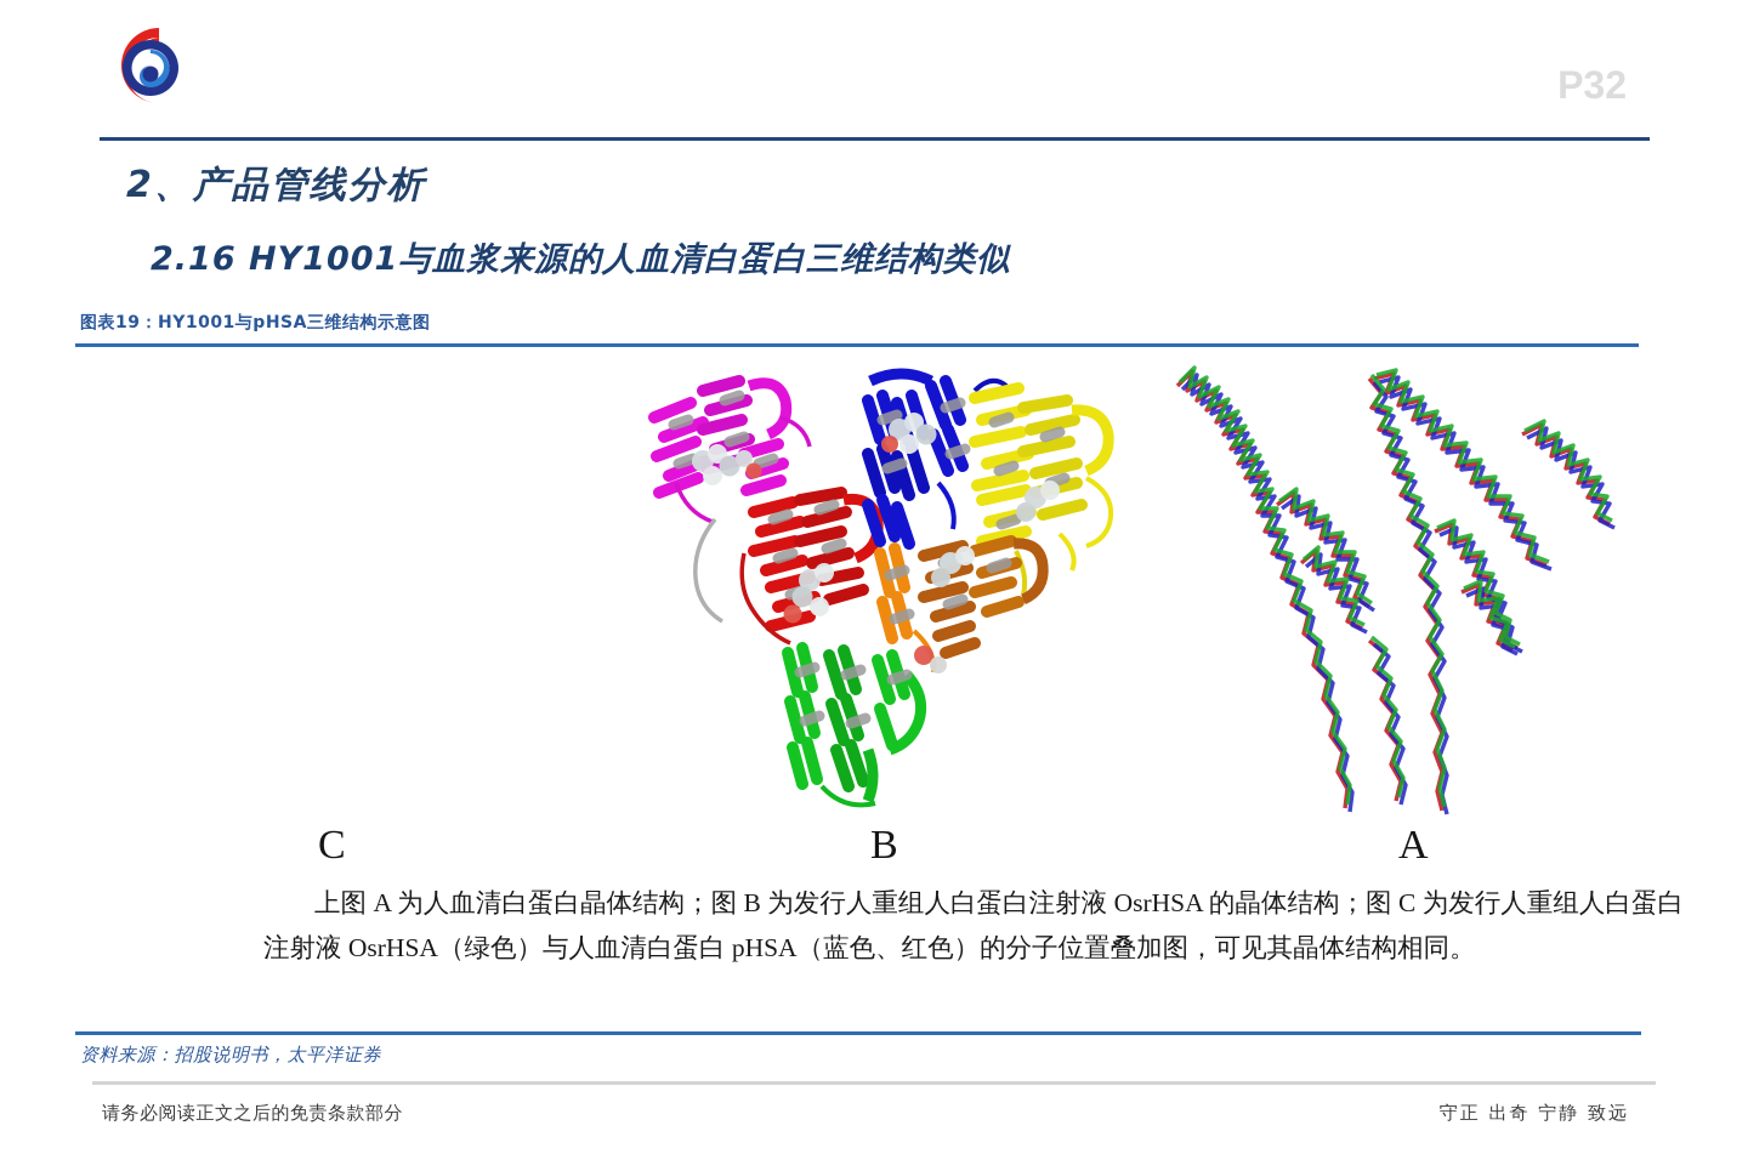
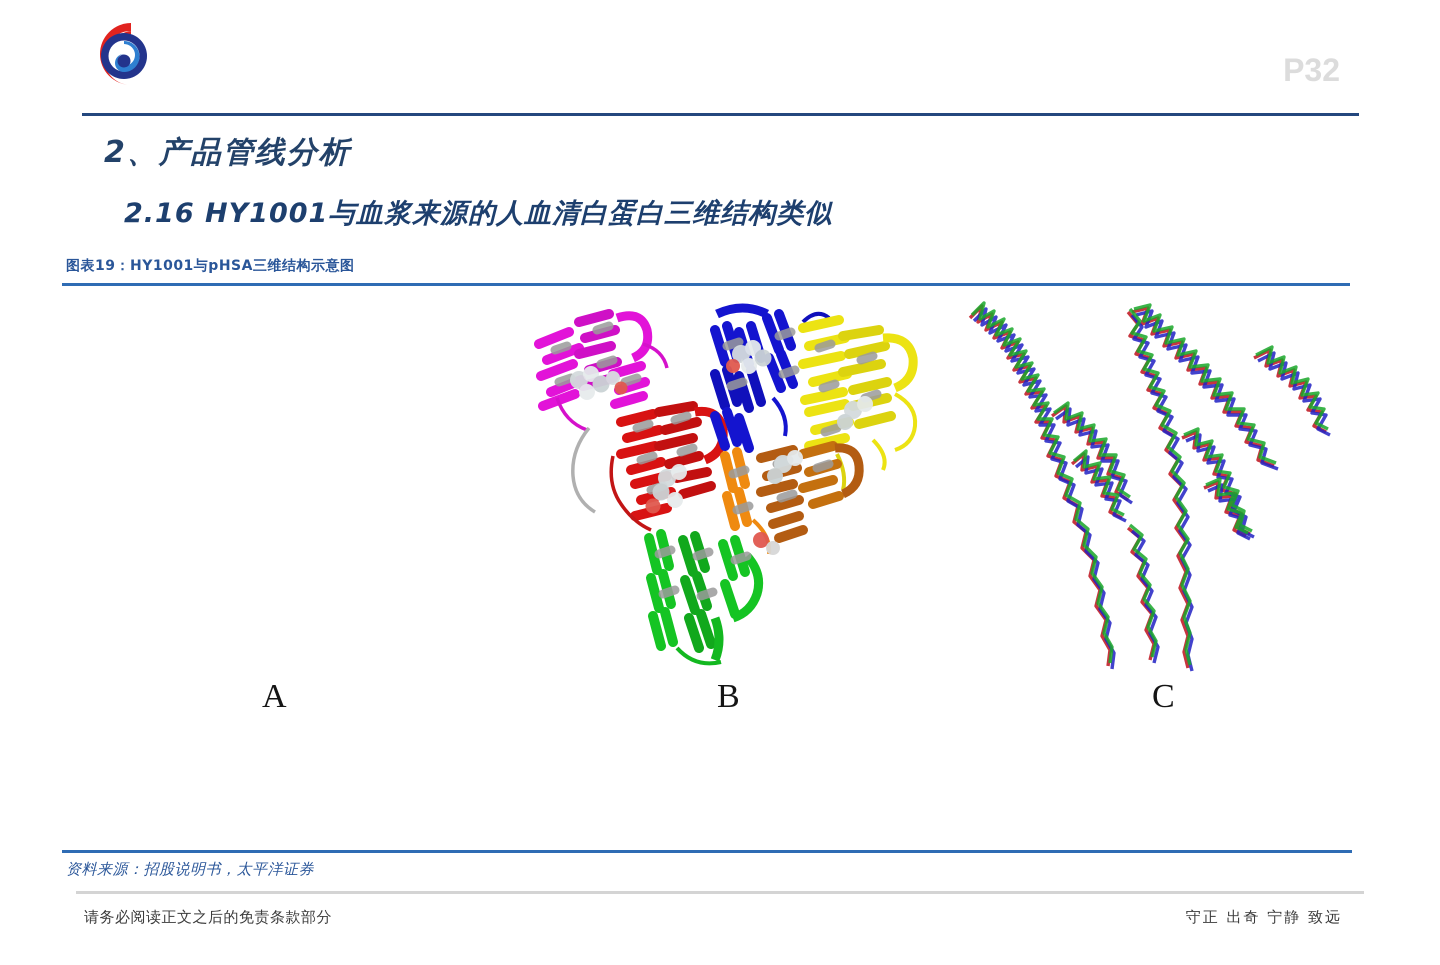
  P32
  2、产品管线分析
  2.16 HY1001与血浆来源的人血清白蛋白三维结构类似
  图表19：HY1001与pHSA三维结构示意图
- C
+ A
  B
- A
+ C
- 上图 A 为人血清白蛋白晶体结构；图 B 为发行人重组人白蛋白注射液 OsrHSA 的晶体结构；图 C 为发行人重组人白蛋白注射液 OsrHSA（绿色）与人血清白蛋白 pHSA（蓝色、红色）的分子位置叠加图，可见其晶体结构相同。
  资料来源：招股说明书，太平洋证券
  请务必阅读正文之后的免责条款部分
  守正 出奇 宁静 致远
